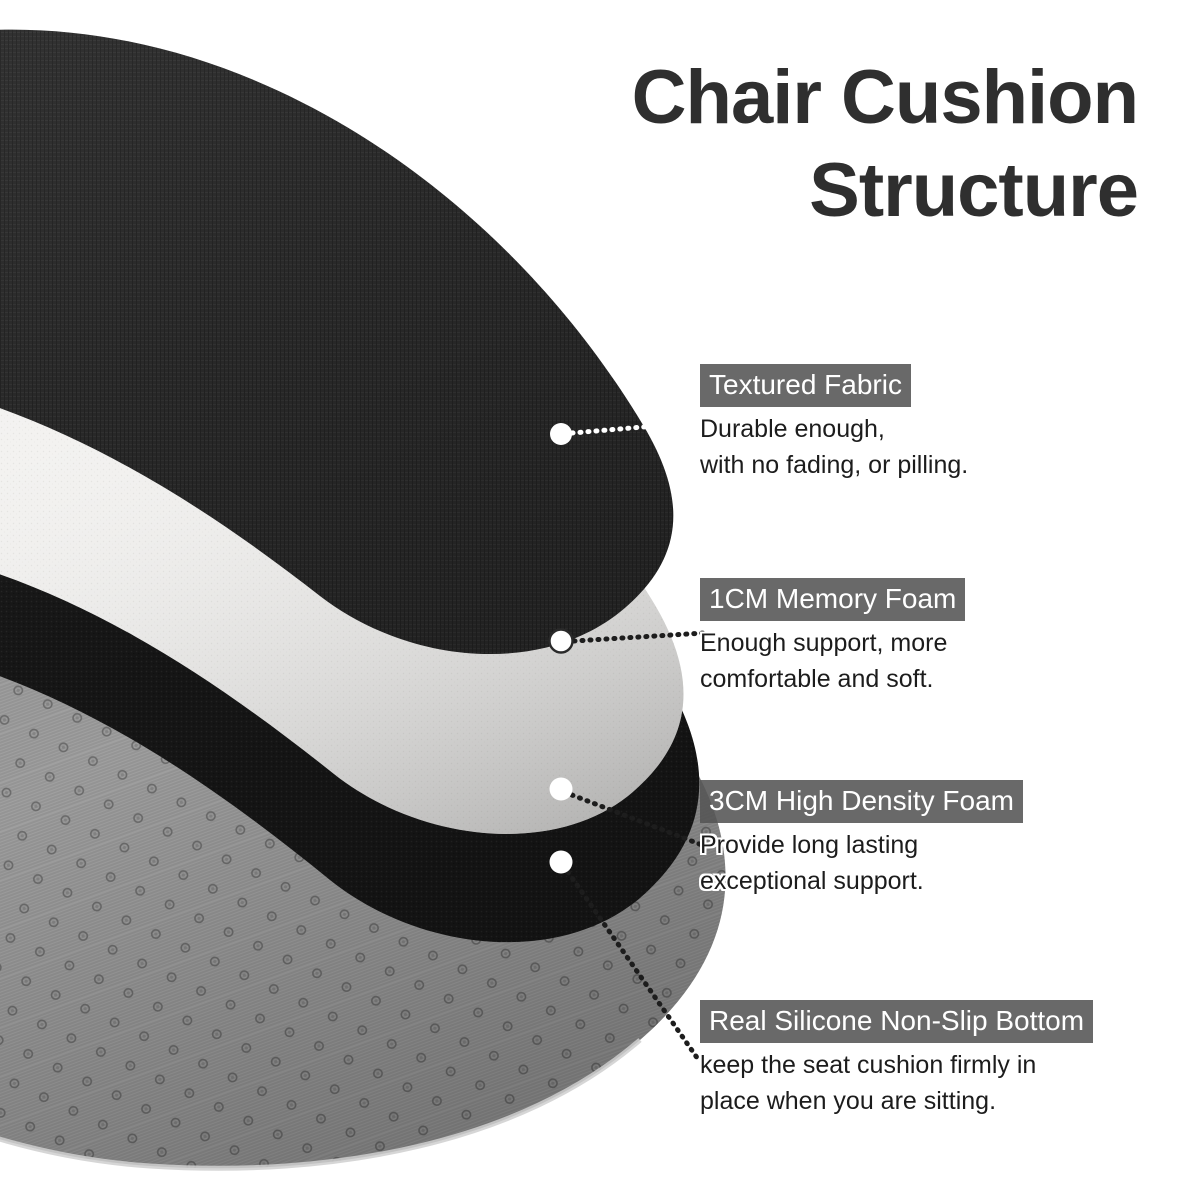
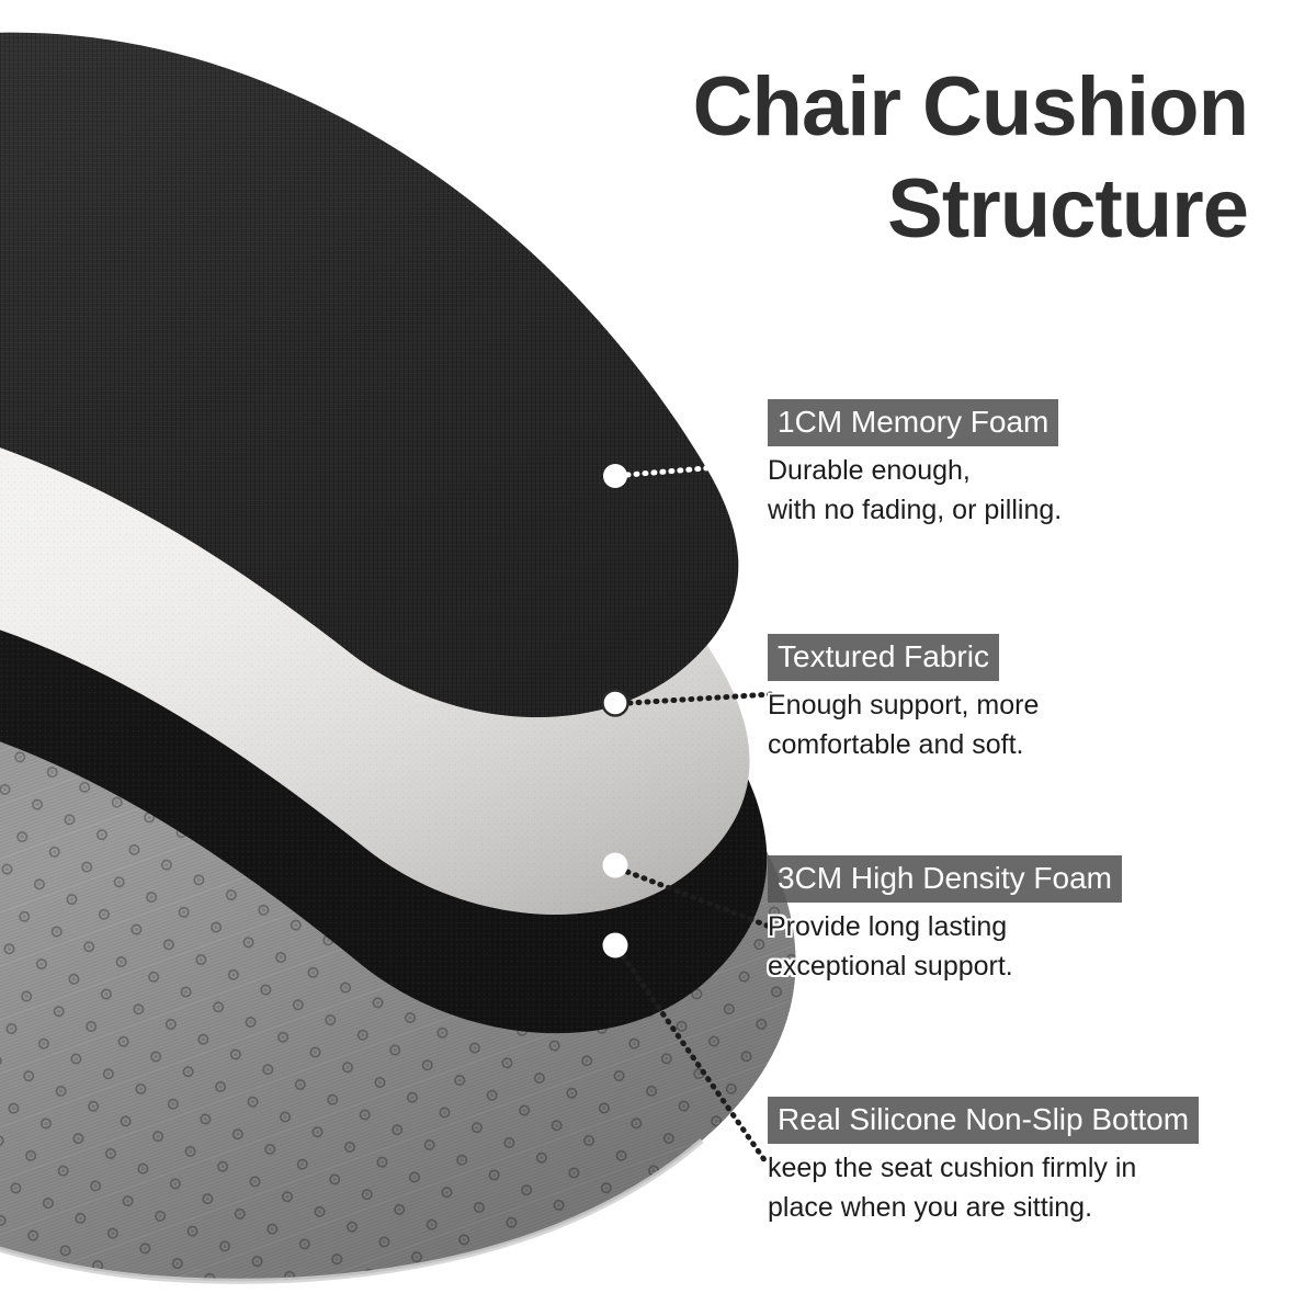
  Chair Cushion
  Structure
- Textured Fabric
+ 1CM Memory Foam
  Durable enough,
  with no fading, or pilling.
- 1CM Memory Foam
+ Textured Fabric
  Enough support, more
  comfortable and soft.
  3CM High Density Foam
  Provide long lasting
  exceptional support.
  Real Silicone Non-Slip Bottom
  keep the seat cushion firmly in
  place when you are sitting.
